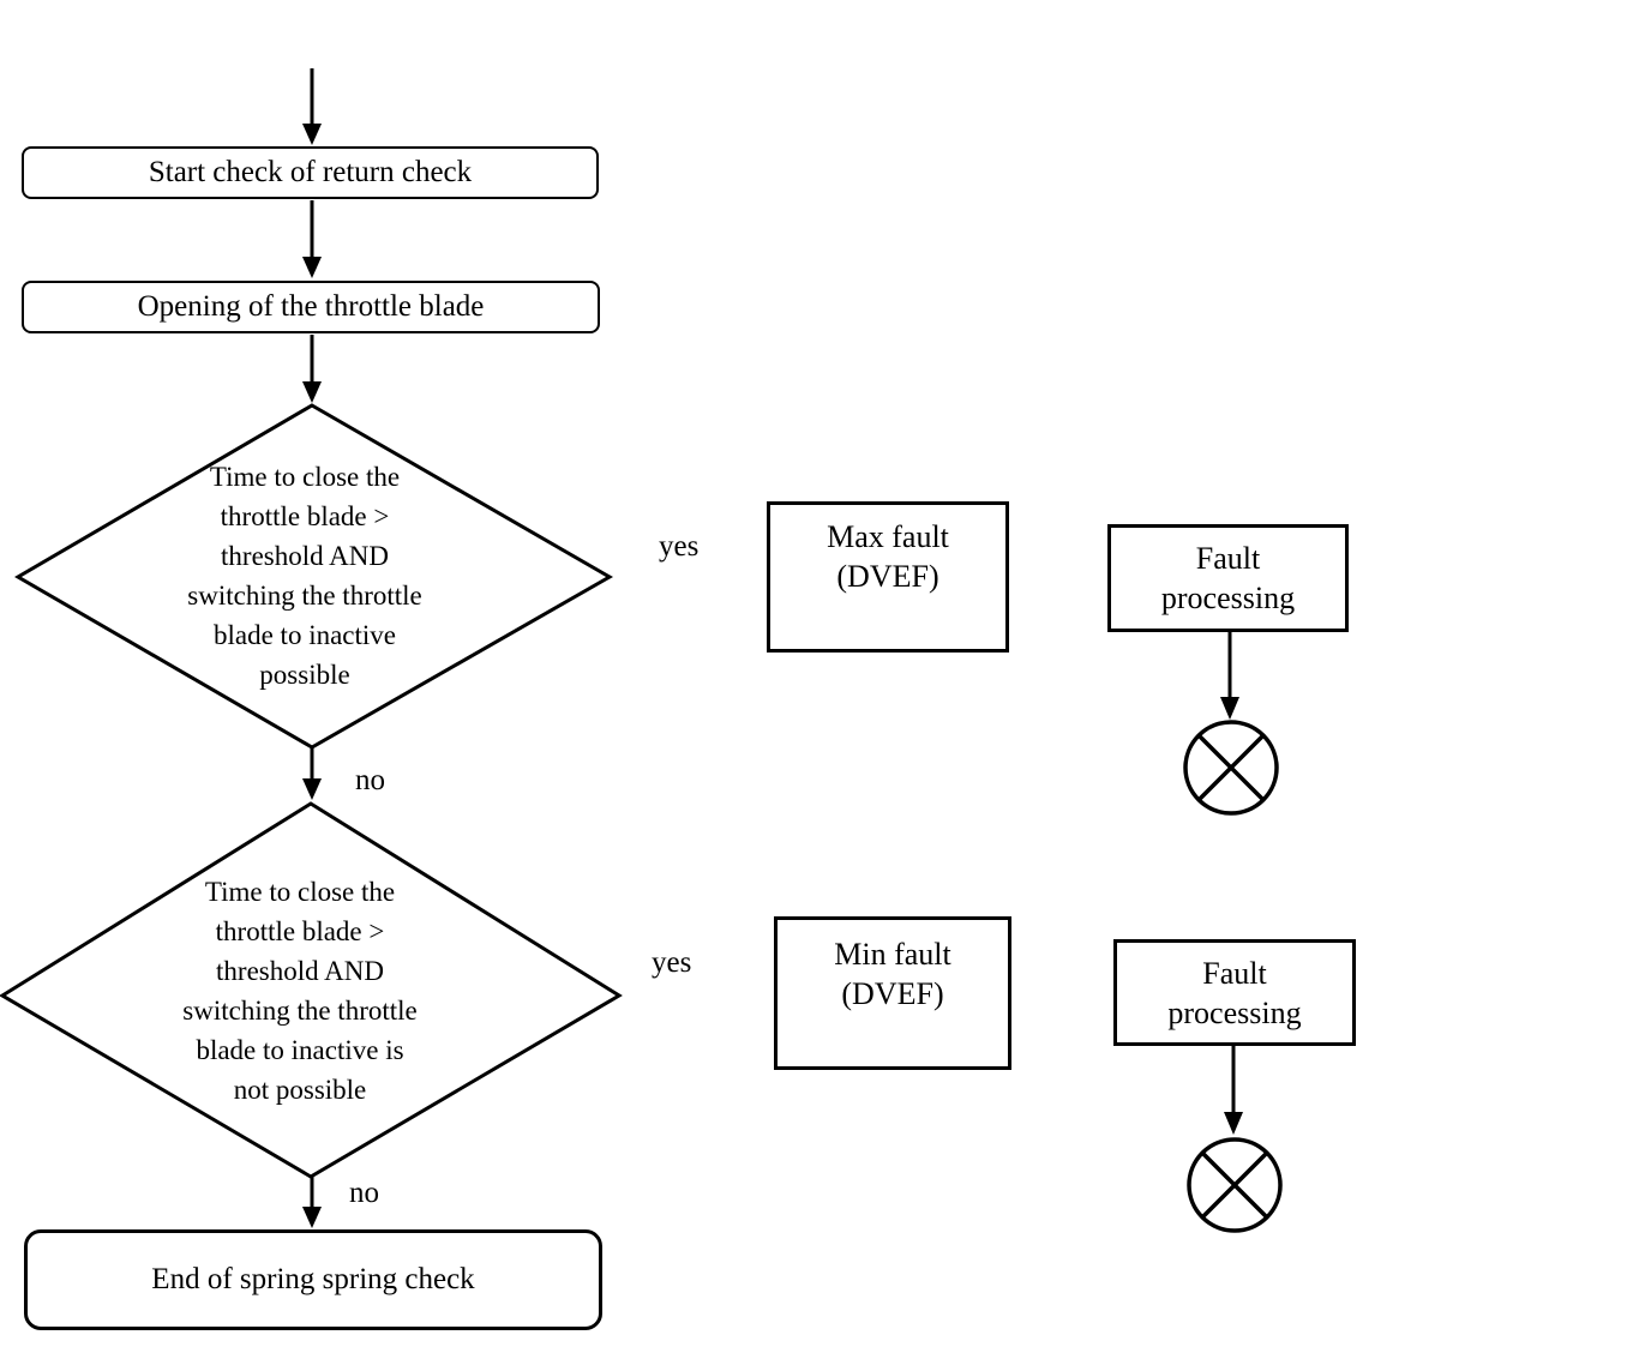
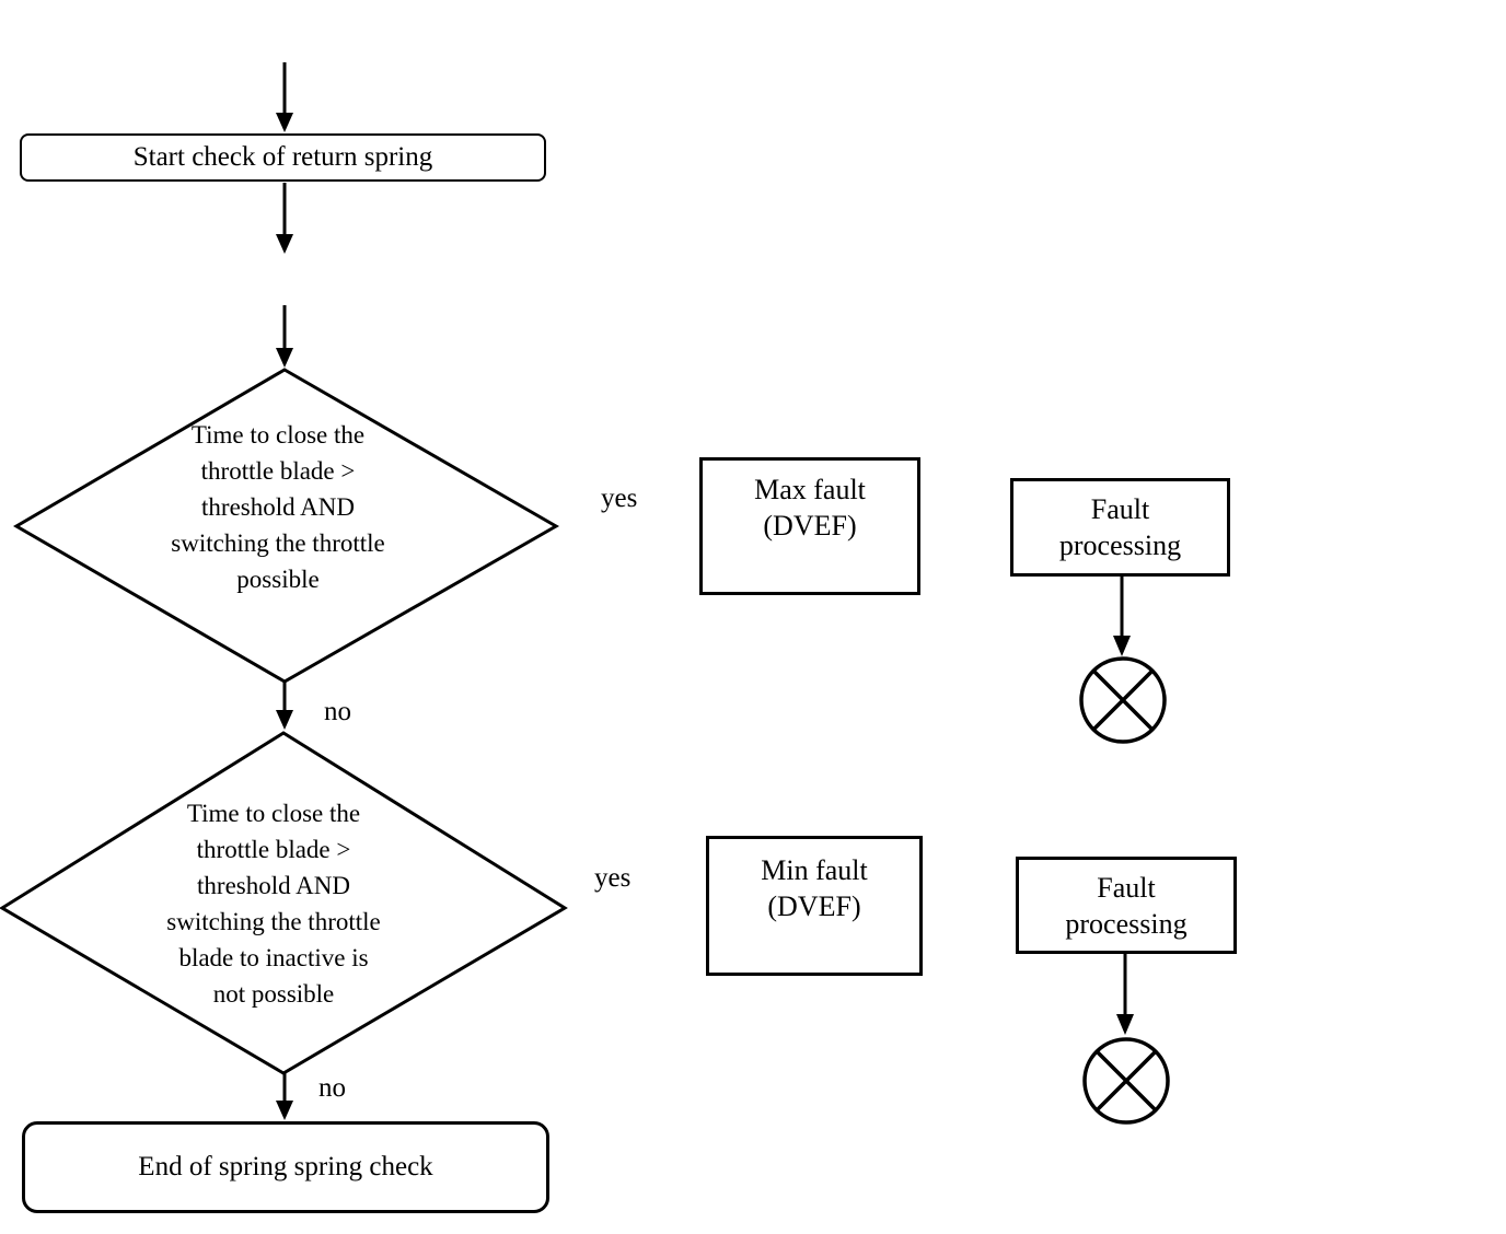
- Start check of return check
+ Start check of return spring
- Opening of the throttle blade
  Time to close the
  throttle blade >
  threshold AND
  switching the throttle
- blade to inactive
  possible
  Time to close the
  throttle blade >
  threshold AND
  switching the throttle
  blade to inactive is
  not possible
  yes
  no
  yes
  no
  Max fault
  (DVEF)
  Fault
  processing
  Min fault
  (DVEF)
  Fault
  processing
  End of spring spring check
